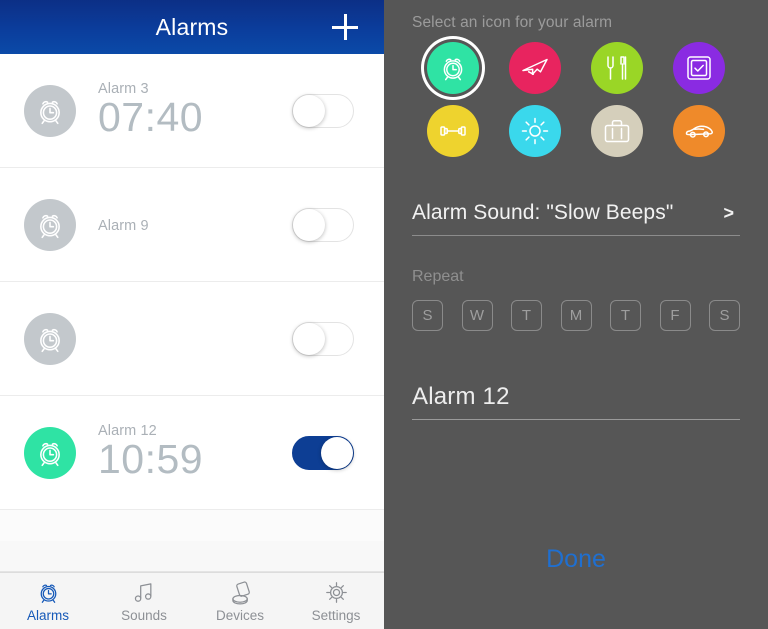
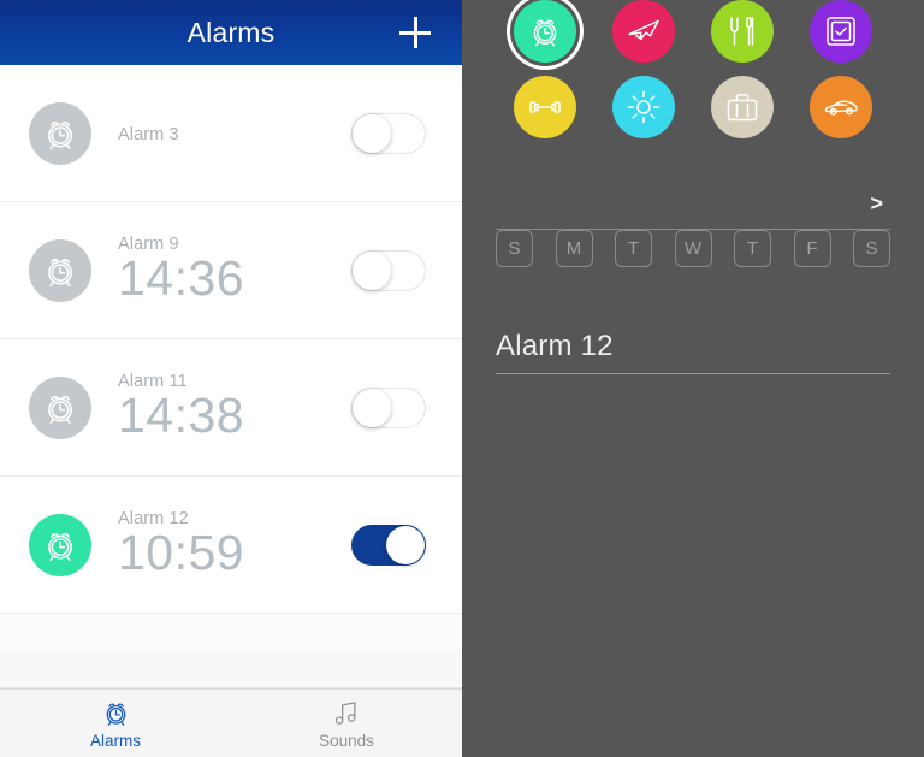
  Alarms
  Alarm 3
- 07:40
  Alarm 9
+ 14:36
+ Alarm 11
+ 14:38
  Alarm 12
  10:59
  Alarms
  Sounds
- Devices
- Settings
- Select an icon for your alarm
- Alarm Sound: "Slow Beeps"
  >
- Repeat
  S
- W
+ M
  T
- M
+ W
  T
  F
  S
  Alarm 12
- Done
